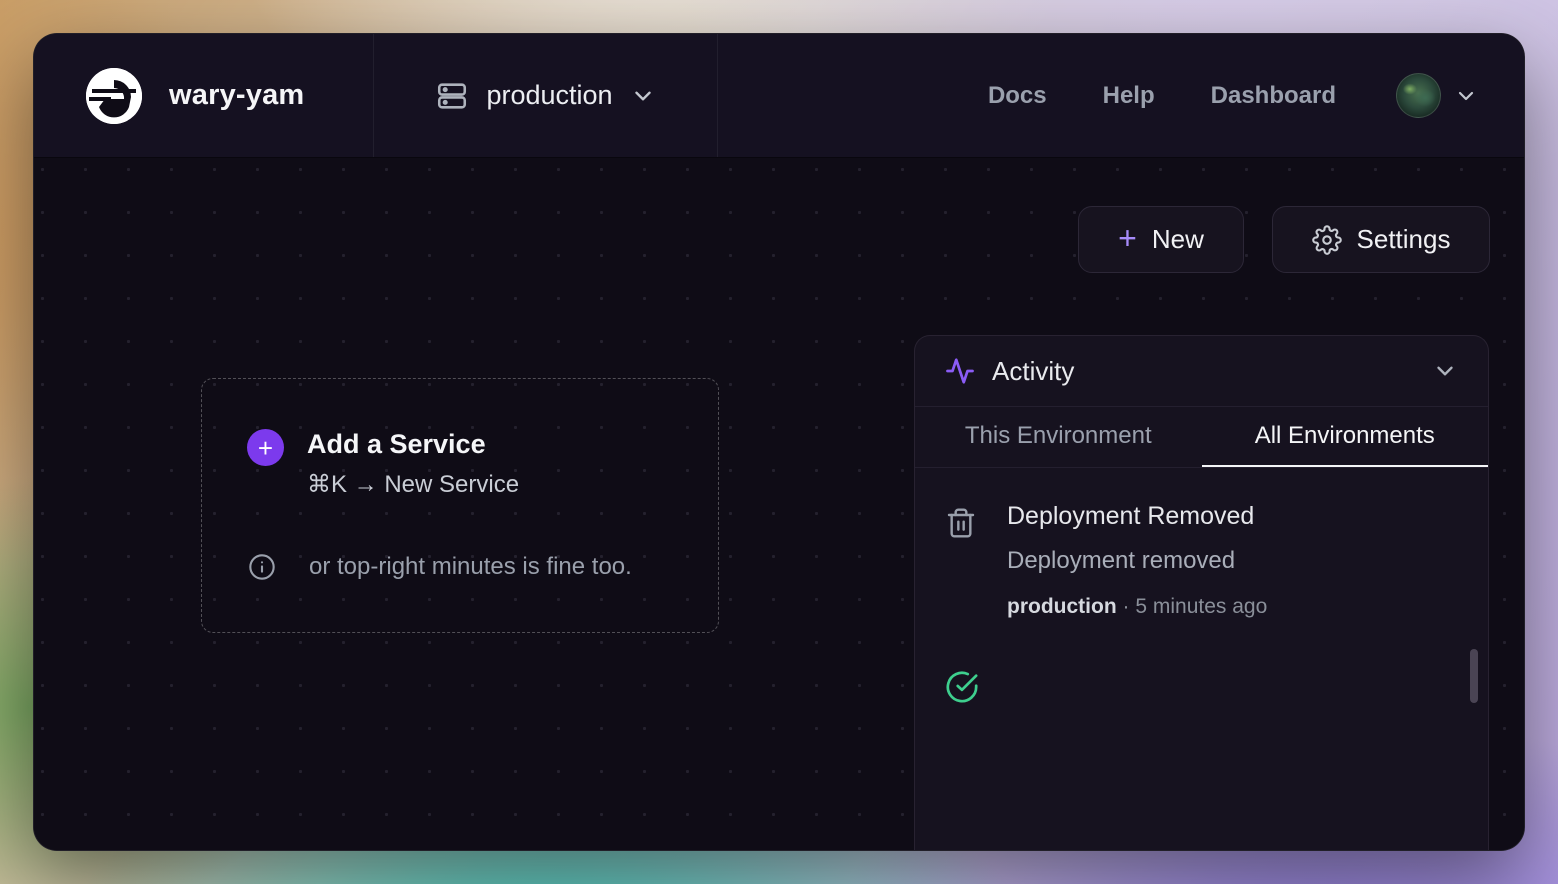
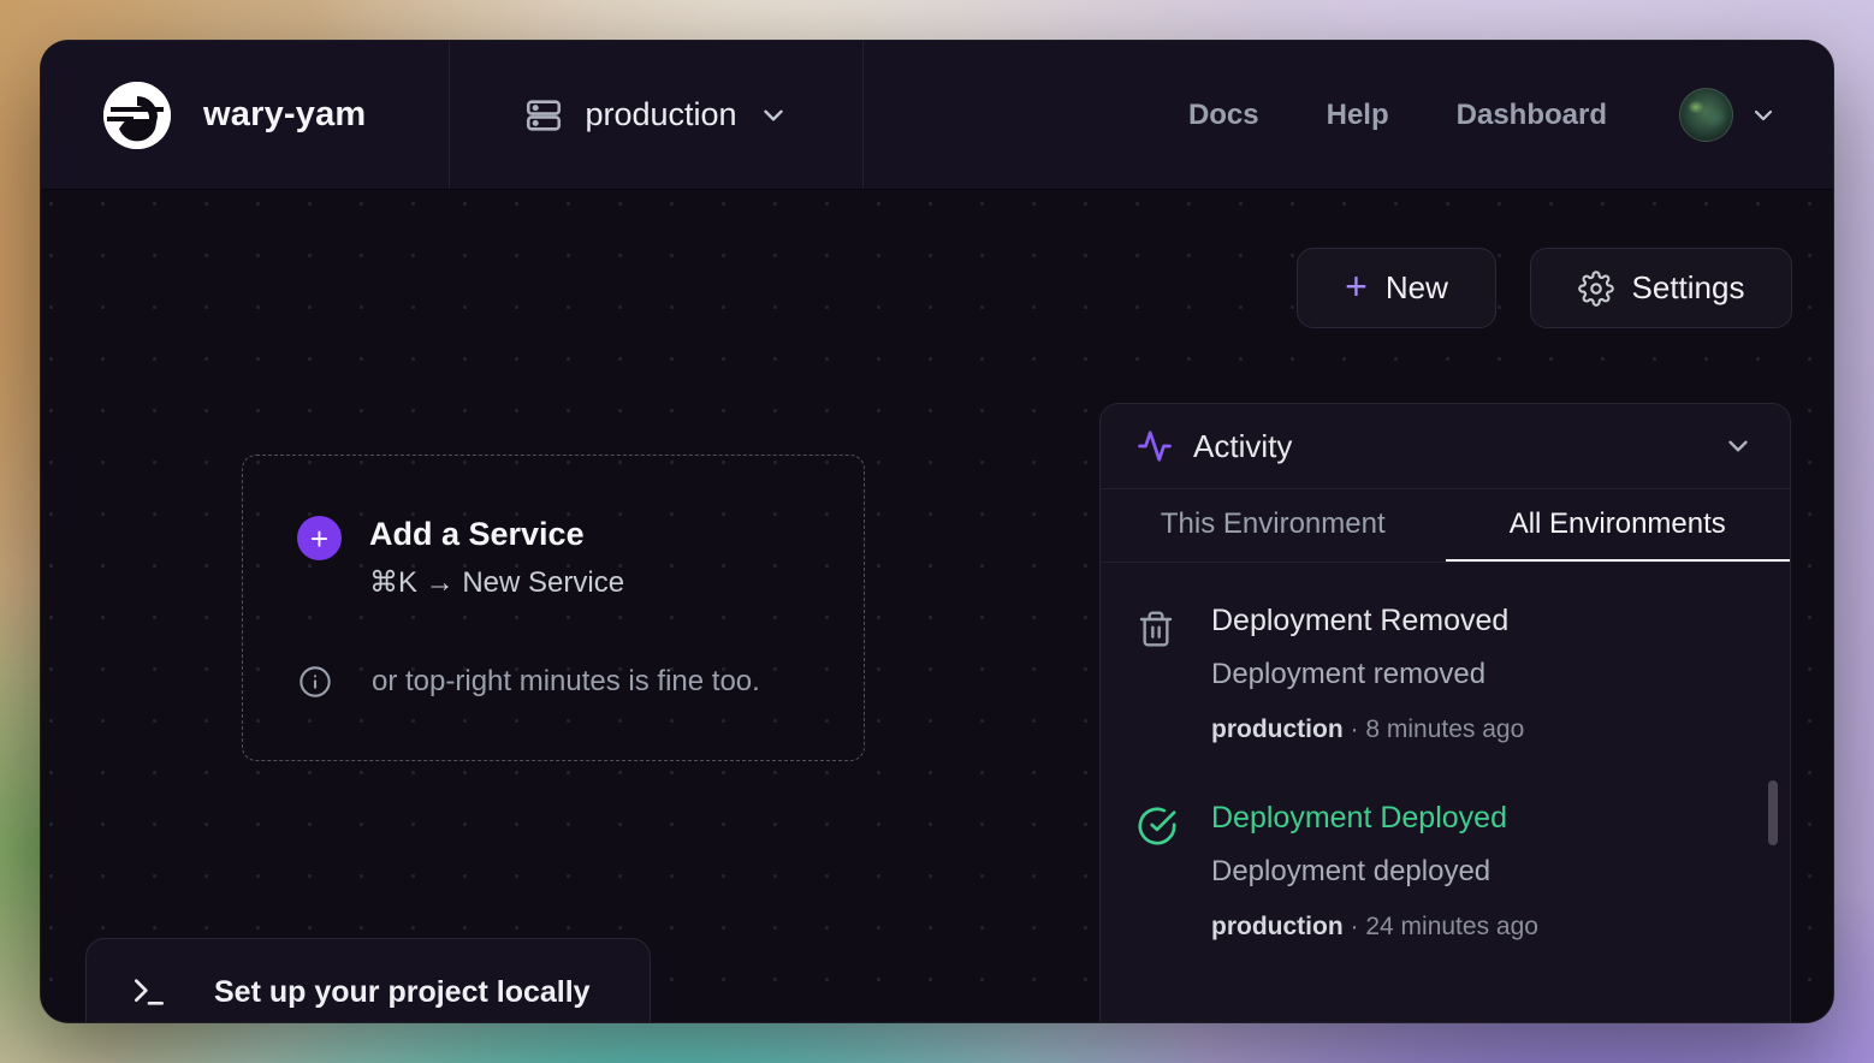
  wary-yam
  production
  Docs
  Help
  Dashboard
  +
  New
  Settings
  +
  Add a Service
  ⌘K → New Service
  or top-right minutes is fine too.
+ Set up your project locally
  Activity
  This Environment
  All Environments
  Deployment Removed
  Deployment removed
- production · 5 minutes ago
+ production · 8 minutes ago
+ Deployment Deployed
+ Deployment deployed
+ production · 24 minutes ago
